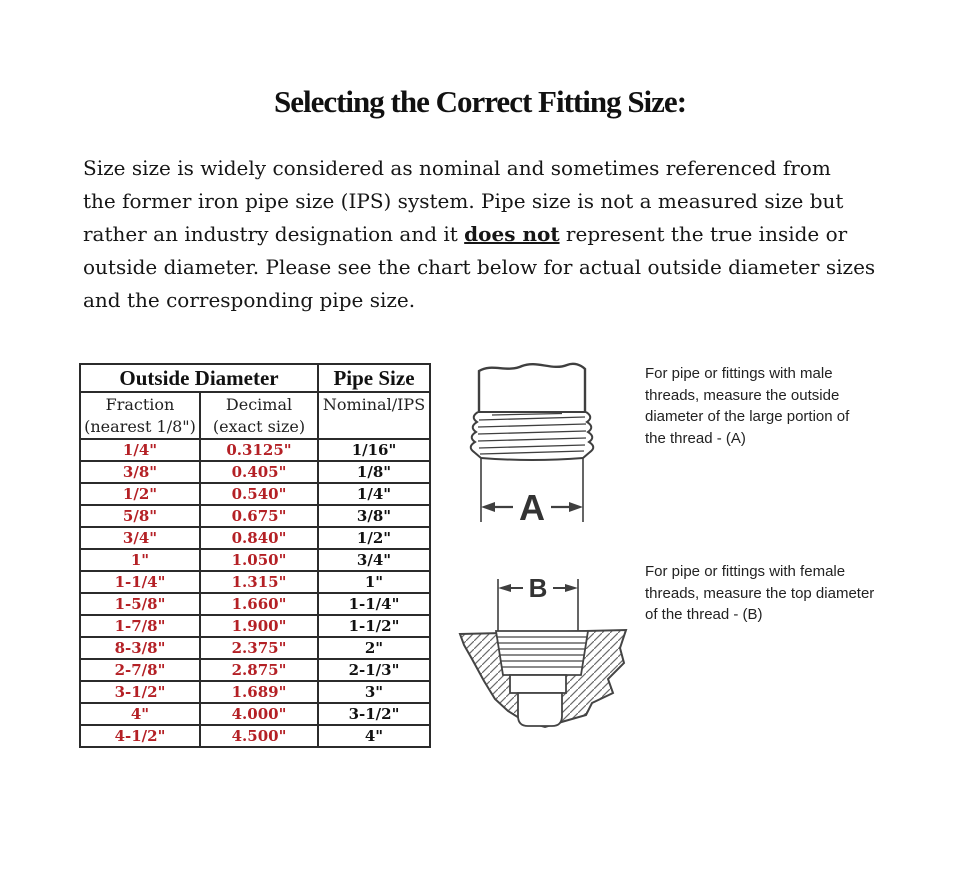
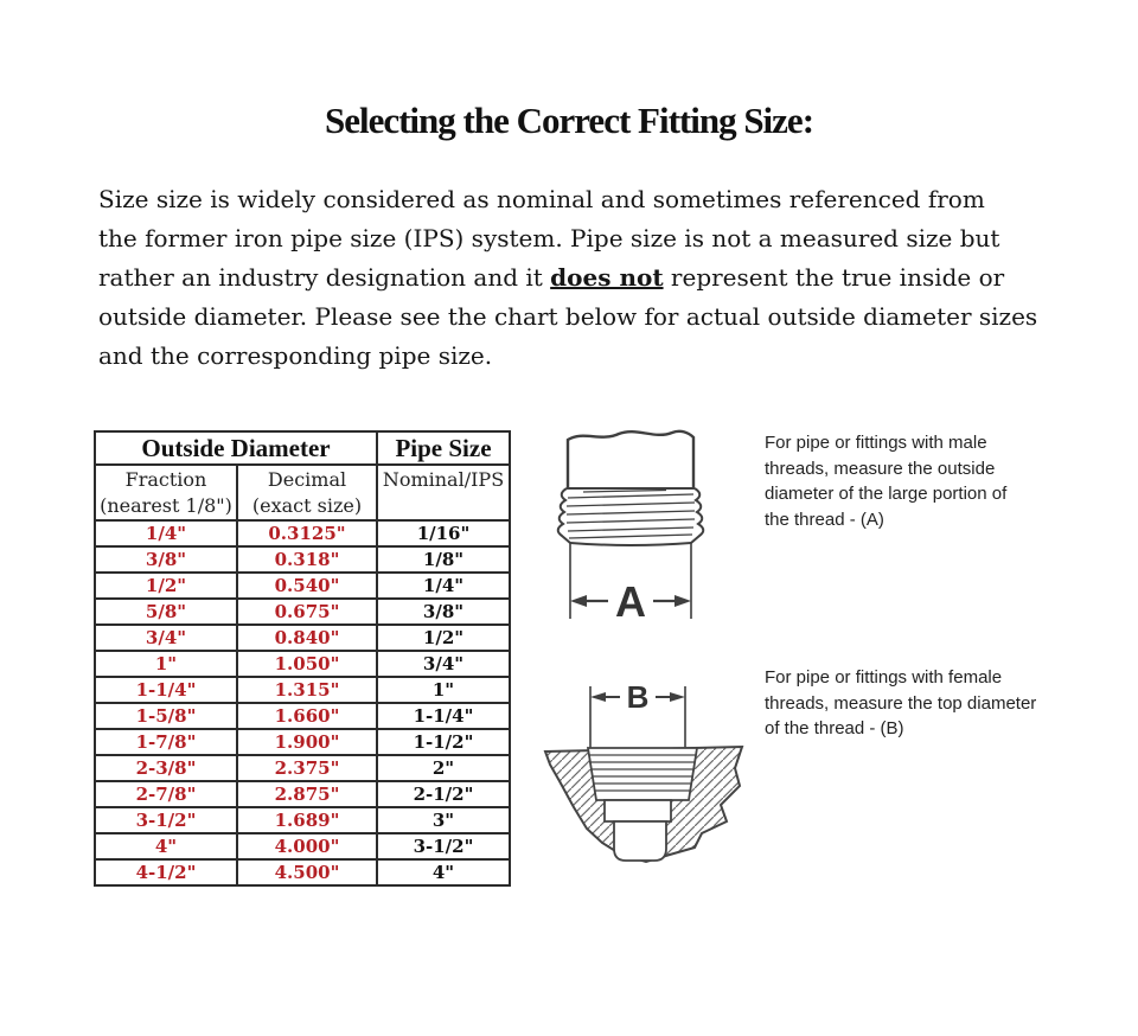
  Selecting the Correct Fitting Size:
  Size size is widely considered as nominal and sometimes referenced from
  the former iron pipe size (IPS) system. Pipe size is not a measured size but
  rather an industry designation and it does not represent the true inside or
  outside diameter. Please see the chart below for actual outside diameter sizes
  and the corresponding pipe size.
  Outside Diameter	Pipe Size
  Fraction (nearest 1/8")	Decimal (exact size)	Nominal/IPS
  1/4"	0.3125"	1/16"
- 3/8"	0.405"	1/8"
+ 3/8"	0.318"	1/8"
  1/2"	0.540"	1/4"
  5/8"	0.675"	3/8"
  3/4"	0.840"	1/2"
  1"	1.050"	3/4"
  1-1/4"	1.315"	1"
  1-5/8"	1.660"	1-1/4"
  1-7/8"	1.900"	1-1/2"
- 8-3/8"	2.375"	2"
+ 2-3/8"	2.375"	2"
- 2-7/8"	2.875"	2-1/3"
+ 2-7/8"	2.875"	2-1/2"
  3-1/2"	1.689"	3"
  4"	4.000"	3-1/2"
  4-1/2"	4.500"	4"
  A
  For pipe or fittings with male
  threads, measure the outside
  diameter of the large portion of
  the thread - (A)
  B
  For pipe or fittings with female
  threads, measure the top diameter
  of the thread - (B)
